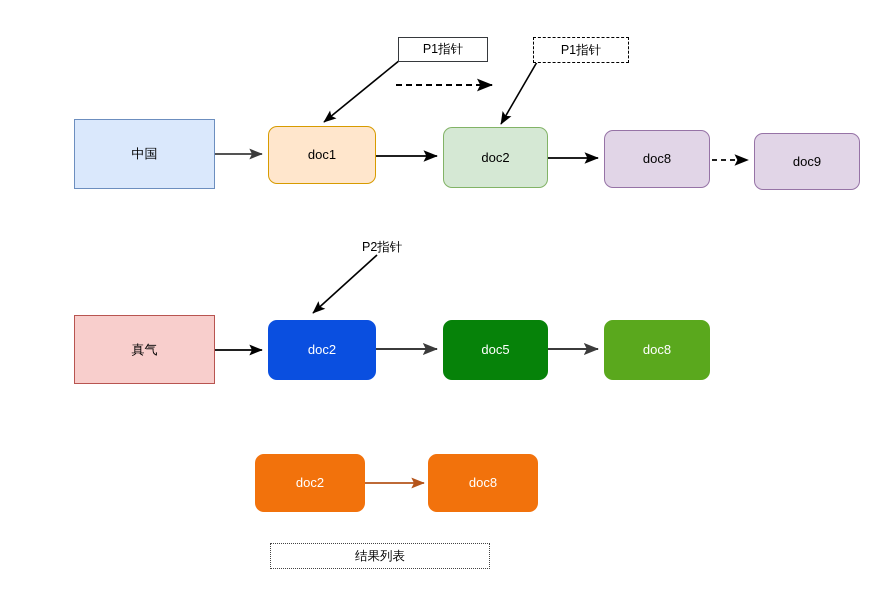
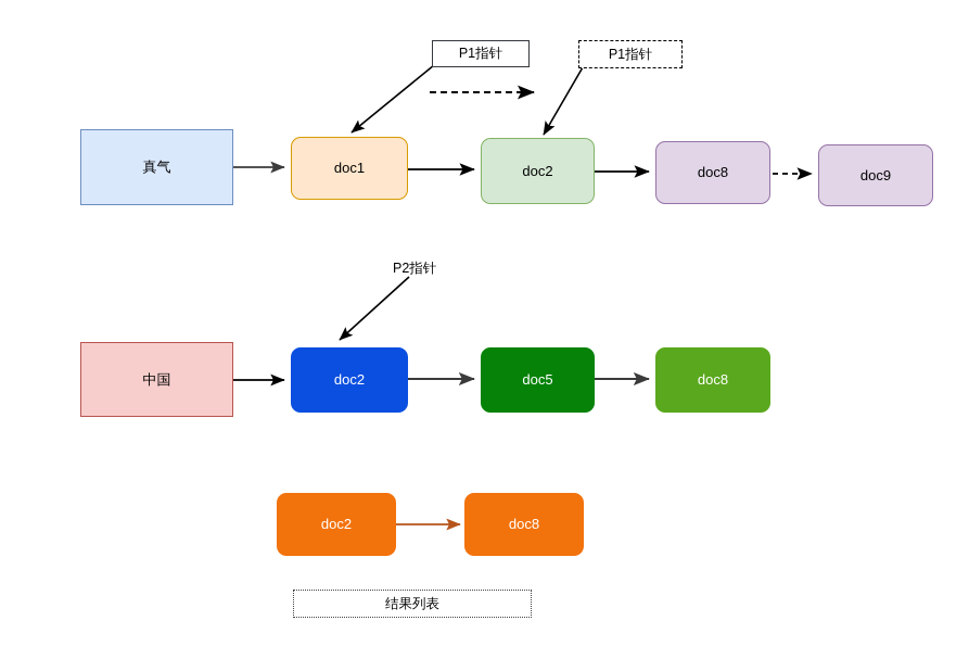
- 中国
+ 真气
  doc1
  doc2
  doc8
  doc9
- 真气
+ 中国
  doc2
  doc5
  doc8
  doc2
  doc8
  P1指针
  P1指针
  P2指针
  结果列表
